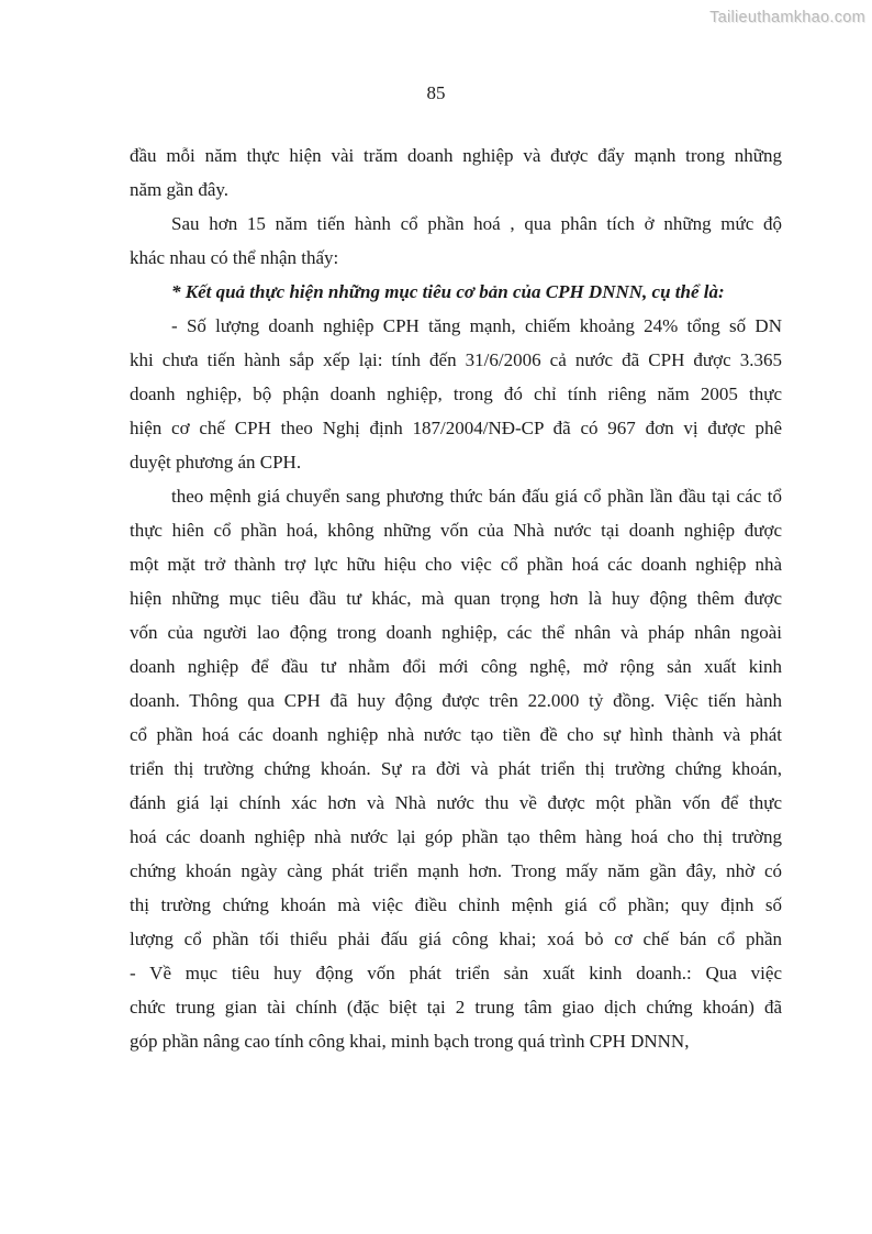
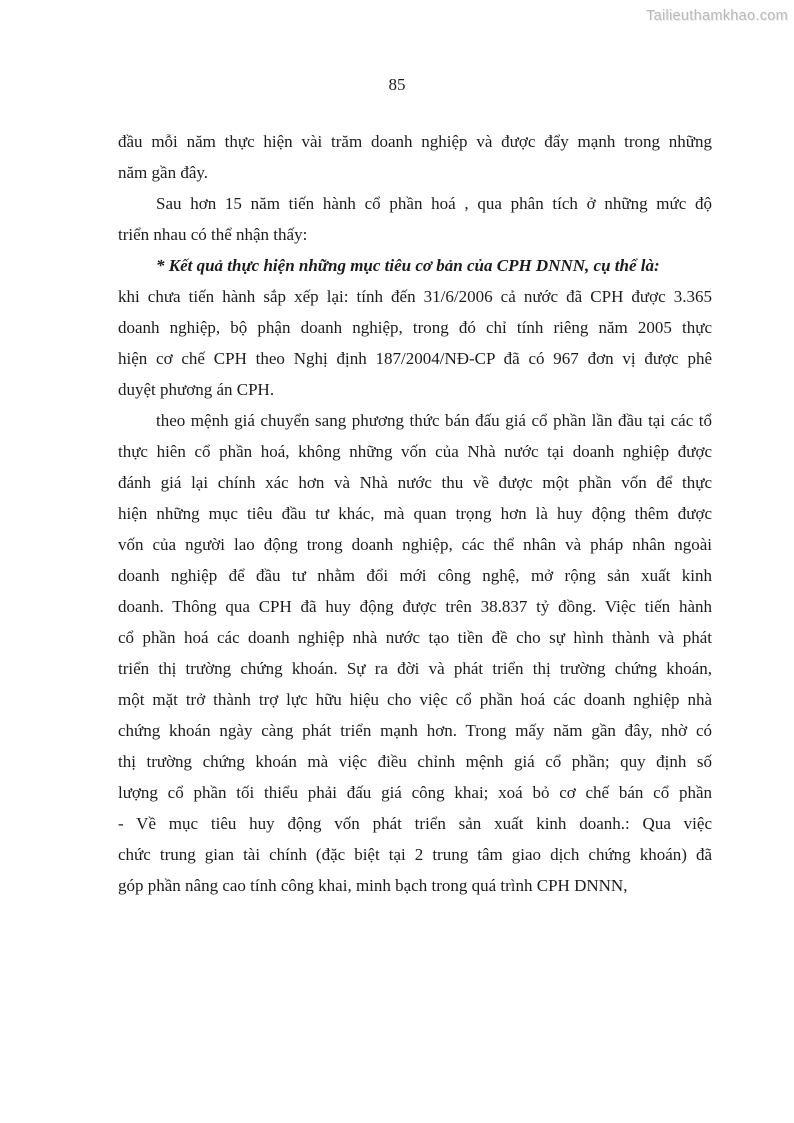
  Tailieuthamkhao.com
  85
  đầu mỗi năm thực hiện vài trăm doanh nghiệp và được đẩy mạnh trong những
  năm gần đây.
  Sau hơn 15 năm tiến hành cổ phần hoá , qua phân tích ở những mức độ
- khác nhau có thể nhận thấy:
+ triển nhau có thể nhận thấy:
  * Kết quả thực hiện những mục tiêu cơ bản của CPH DNNN, cụ thể là:
- - Số lượng doanh nghiệp CPH tăng mạnh, chiếm khoảng 24% tổng số DN
  khi chưa tiến hành sắp xếp lại: tính đến 31/6/2006 cả nước đã CPH được 3.365
  doanh nghiệp, bộ phận doanh nghiệp, trong đó chỉ tính riêng năm 2005 thực
  hiện cơ chế CPH theo Nghị định 187/2004/NĐ-CP đã có 967 đơn vị được phê
  duyệt phương án CPH.
  theo mệnh giá chuyển sang phương thức bán đấu giá cổ phần lần đầu tại các tổ
  thực hiên cổ phần hoá, không những vốn của Nhà nước tại doanh nghiệp được
- một mặt trở thành trợ lực hữu hiệu cho việc cổ phần hoá các doanh nghiệp nhà
+ đánh giá lại chính xác hơn và Nhà nước thu về được một phần vốn để thực
  hiện những mục tiêu đầu tư khác, mà quan trọng hơn là huy động thêm được
  vốn của người lao động trong doanh nghiệp, các thể nhân và pháp nhân ngoài
  doanh nghiệp để đầu tư nhằm đổi mới công nghệ, mở rộng sản xuất kinh
- doanh. Thông qua CPH đã huy động được trên 22.000 tỷ đồng. Việc tiến hành
+ doanh. Thông qua CPH đã huy động được trên 38.837 tỷ đồng. Việc tiến hành
  cổ phần hoá các doanh nghiệp nhà nước tạo tiền đề cho sự hình thành và phát
  triển thị trường chứng khoán. Sự ra đời và phát triển thị trường chứng khoán,
- đánh giá lại chính xác hơn và Nhà nước thu về được một phần vốn để thực
+ một mặt trở thành trợ lực hữu hiệu cho việc cổ phần hoá các doanh nghiệp nhà
- hoá các doanh nghiệp nhà nước lại góp phần tạo thêm hàng hoá cho thị trường
  chứng khoán ngày càng phát triển mạnh hơn. Trong mấy năm gần đây, nhờ có
  thị trường chứng khoán mà việc điều chỉnh mệnh giá cổ phần; quy định số
  lượng cổ phần tối thiểu phải đấu giá công khai; xoá bỏ cơ chế bán cổ phần
  - Về mục tiêu huy động vốn phát triển sản xuất kinh doanh.: Qua việc
  chức trung gian tài chính (đặc biệt tại 2 trung tâm giao dịch chứng khoán) đã
  góp phần nâng cao tính công khai, minh bạch trong quá trình CPH DNNN,
